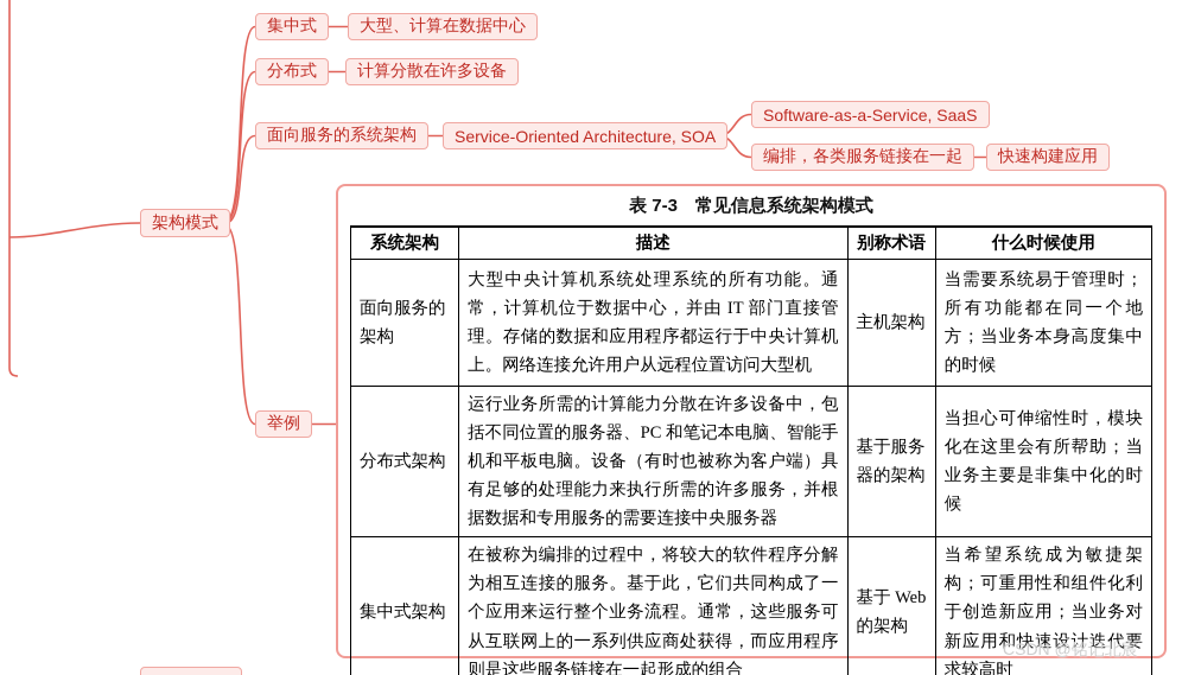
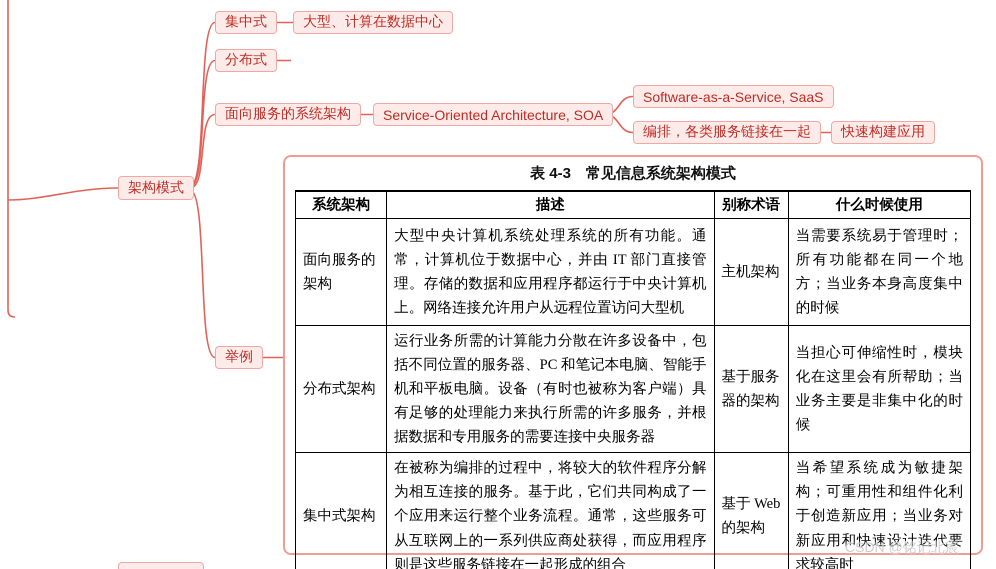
  架构模式
  集中式
  大型、计算在数据中心
  分布式
- 计算分散在许多设备
  面向服务的系统架构
  Service-Oriented Architecture, SOA
  Software-as-a-Service, SaaS
  编排，各类服务链接在一起
  快速构建应用
  举例
- 表 7-3 常见信息系统架构模式
+ 表 4-3 常见信息系统架构模式
  系统架构	描述	别称术语	什么时候使用
  面向服务的架构	大型中央计算机系统处理系统的所有功能。通常，计算机位于数据中心，并由 IT 部门直接管理。存储的数据和应用程序都运行于中央计算机上。网络连接允许用户从远程位置访问大型机	主机架构	当需要系统易于管理时；所有功能都在同一个地方；当业务本身高度集中的时候
  分布式架构	运行业务所需的计算能力分散在许多设备中，包括不同位置的服务器、PC 和笔记本电脑、智能手机和平板电脑。设备（有时也被称为客户端）具有足够的处理能力来执行所需的许多服务，并根据数据和专用服务的需要连接中央服务器	基于服务器的架构	当担心可伸缩性时，模块化在这里会有所帮助；当业务主要是非集中化的时候
  集中式架构	在被称为编排的过程中，将较大的软件程序分解为相互连接的服务。基于此，它们共同构成了一个应用来运行整个业务流程。通常，这些服务可从互联网上的一系列供应商处获得，而应用程序则是这些服务链接在一起形成的组合	基于 Web 的架构	当希望系统成为敏捷架构；可重用性和组件化利于创造新应用；当业务对新应用和快速设计迭代要求较高时
  CSDN @铭记北宸
